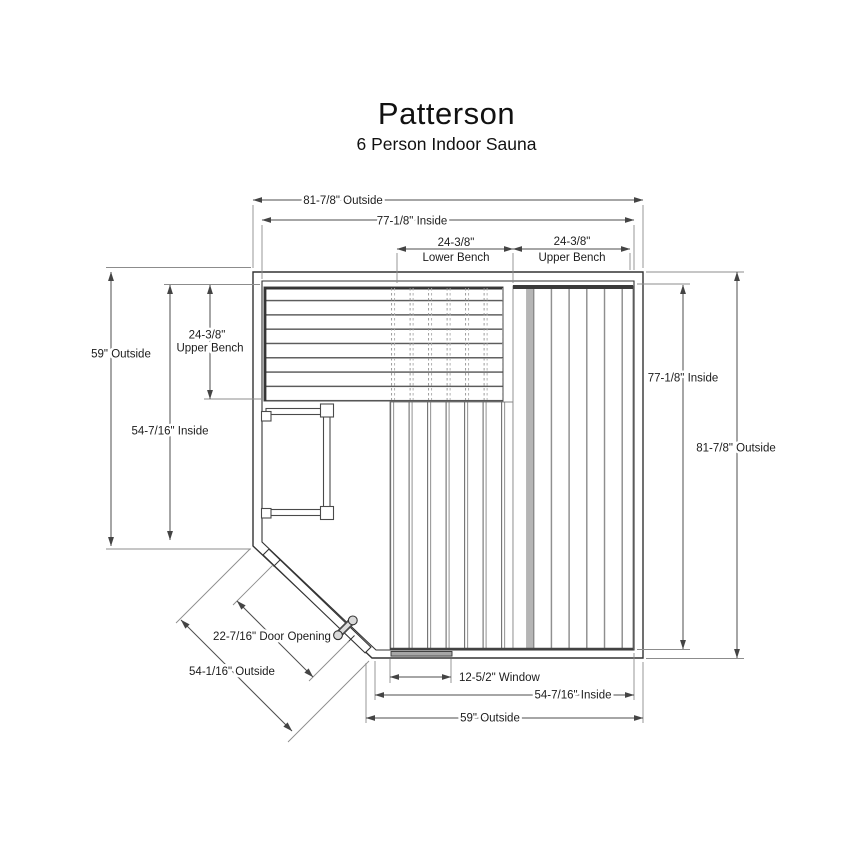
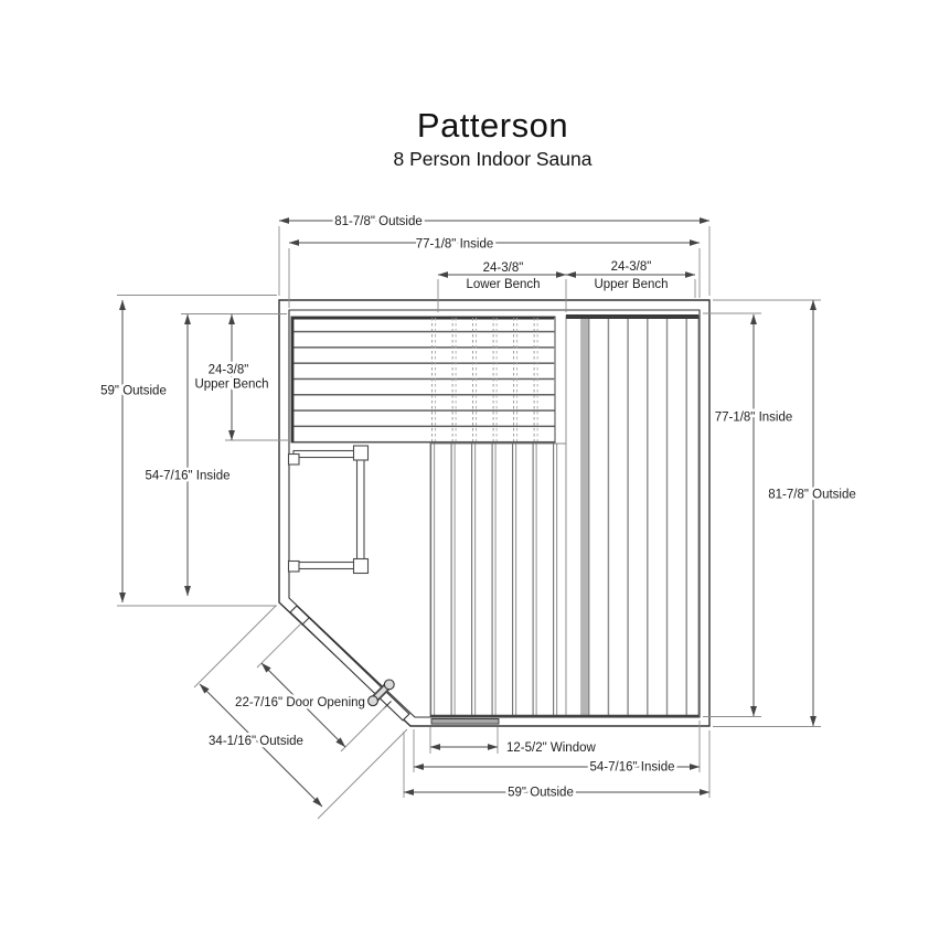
  Patterson
- 6 Person Indoor Sauna
+ 8 Person Indoor Sauna
  81-7/8" Outside
  77-1/8" Inside
  24-3/8"
  Lower Bench
  24-3/8"
  Upper Bench
  59" Outside
  24-3/8"
  Upper Bench
  54-7/16" Inside
  77-1/8" Inside
  81-7/8" Outside
  12-5/2" Window
  54-7/16" Inside
  59" Outside
  22-7/16" Door Opening
- 54-1/16" Outside
+ 34-1/16" Outside
